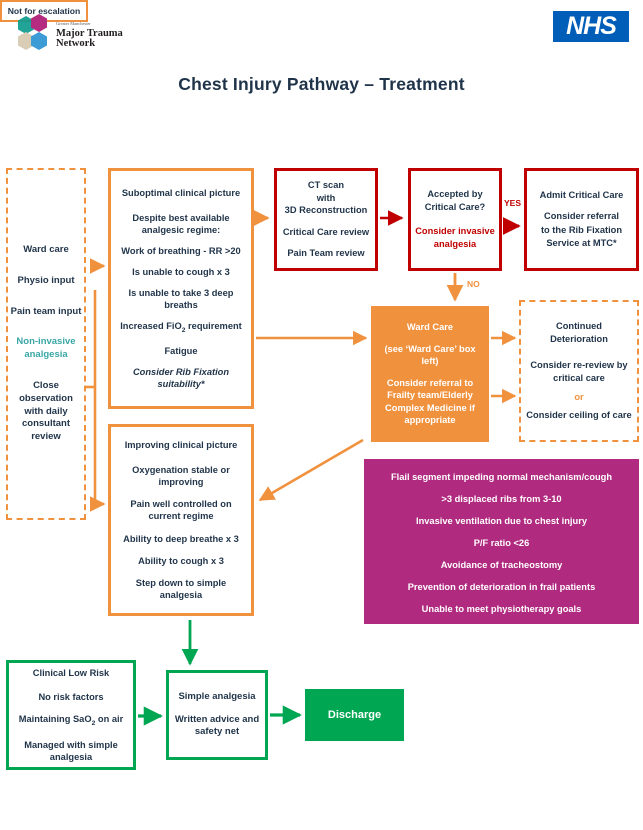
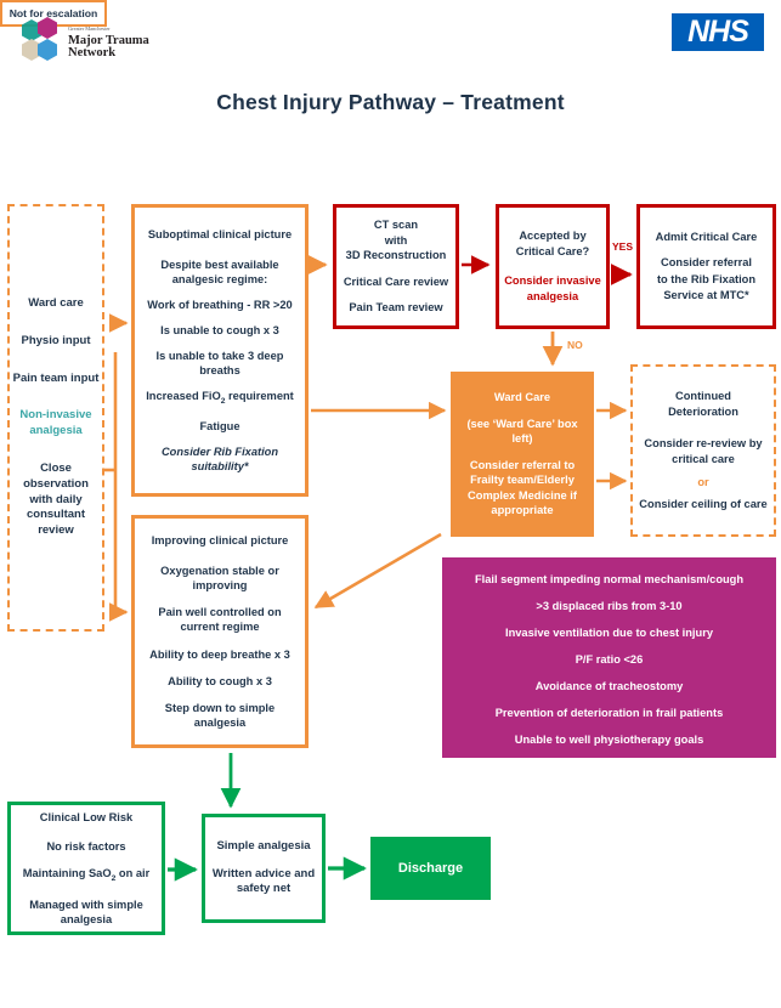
  Major Trauma
  Network
  NHS
  Chest Injury Pathway – Treatment
  Ward care
  Physio input
  Pain team input
  Non-invasive analgesia
  Close observation with daily consultant review
  Suboptimal clinical picture
  Despite best available analgesic regime:
  Work of breathing - RR >20
  Is unable to cough x 3
  Is unable to take 3 deep breaths
  Increased FiO requirement
  Fatigue
  Consider Rib Fixation suitability*
  CT scan
  with
  3D Reconstruction
  Critical Care review
  Pain Team review
  Accepted by
  Critical Care?
  Consider invasive
  analgesia
  Admit Critical Care
  Consider referral
  to the Rib Fixation
  Service at MTC*
  Ward Care
  (see ‘Ward Care’ box left)
  Consider referral to Frailty team/Elderly Complex Medicine if appropriate
  Continued Deterioration
  Consider re-review by critical care
  or
  Consider ceiling of care
  Not for escalation
  Improving clinical picture
  Oxygenation stable or improving
  Pain well controlled on current regime
  Ability to deep breathe x 3
  Ability to cough x 3
  Step down to simple analgesia
  Flail segment impeding normal mechanism/cough
  >3 displaced ribs from 3-10
  Invasive ventilation due to chest injury
  P/F ratio <26
  Avoidance of tracheostomy
  Prevention of deterioration in frail patients
- Unable to meet physiotherapy goals
+ Unable to well physiotherapy goals
  Clinical Low Risk
  No risk factors
  Maintaining SaO on air
  Managed with simple analgesia
  Simple analgesia
  Written advice and safety net
  Discharge
  YES
  NO
